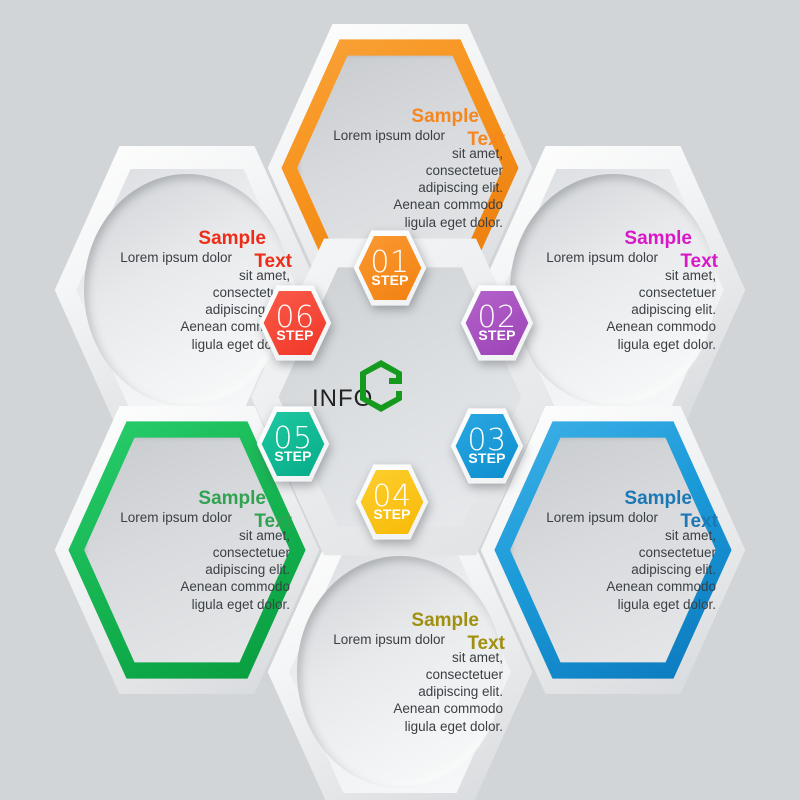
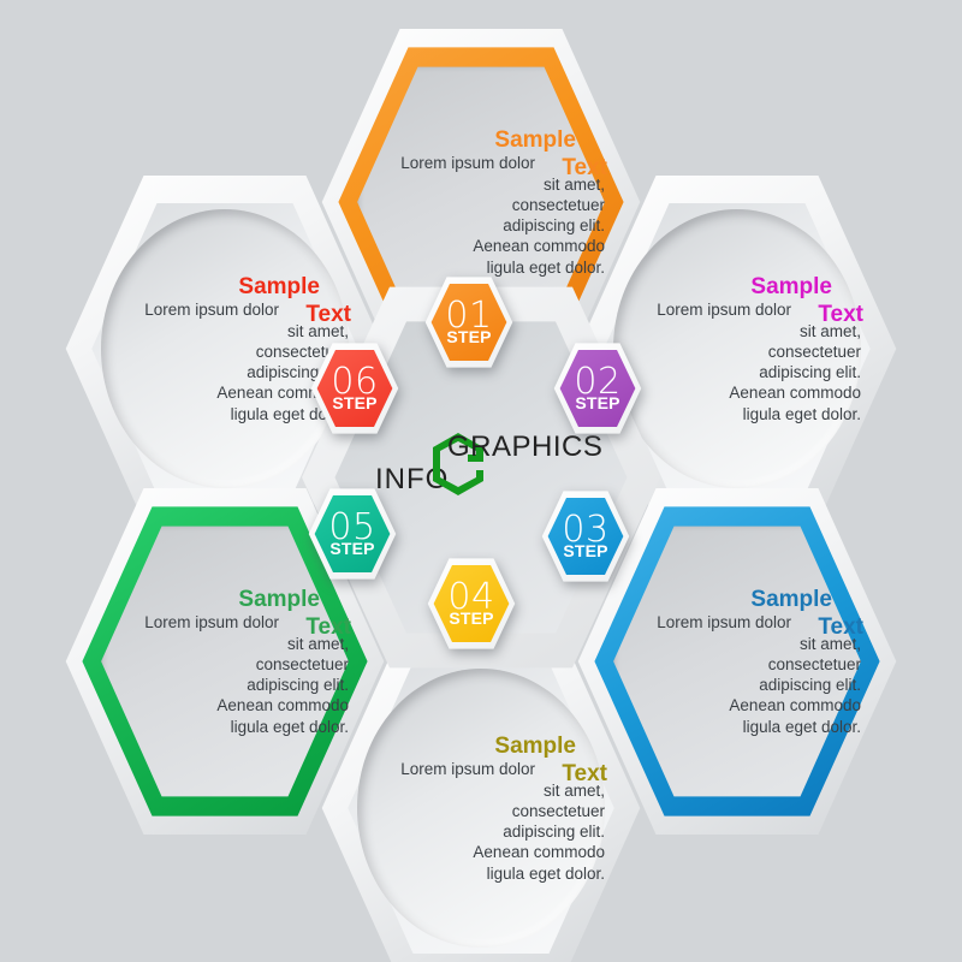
  Sample
  Text
  Lorem ipsum dolor
  sit amet,
  consectet
  ligula eget do
  Sample
  Text
  Lorem ipsum dolor
  sit amet,
  consectetuer
  adipiscing elit.
  Aenean commodo
  ligula eget dolor.
  Sample
  Text
  Lorem ipsum dolor
  sit amet,
  consectetuer
  adipiscing elit.
  Aenean commodo
  ligula eget dolor.
  Sample
  Text
  Lorem ipsum dolor
  sit amet,
  consectetuer
  adipiscing elit.
  Aenean commodo
  ligula eget dolor.
  Sample
  Text
  Lorem ipsum dolor
  sit amet,
  consectetuer
  adipiscing elit.
  Aenean commodo
  ligula eget dolor.
  Sample
  Text
  Lorem ipsum dolor
  sit amet,
  consectetuer
  adipiscing elit.
  Aenean commodo
  ligula eget dolor.
  INF
+ GRAPHICS
  01
  STEP
  02
  STEP
  03
  STEP
  04
  STEP
  05
  STEP
  06
  STEP
